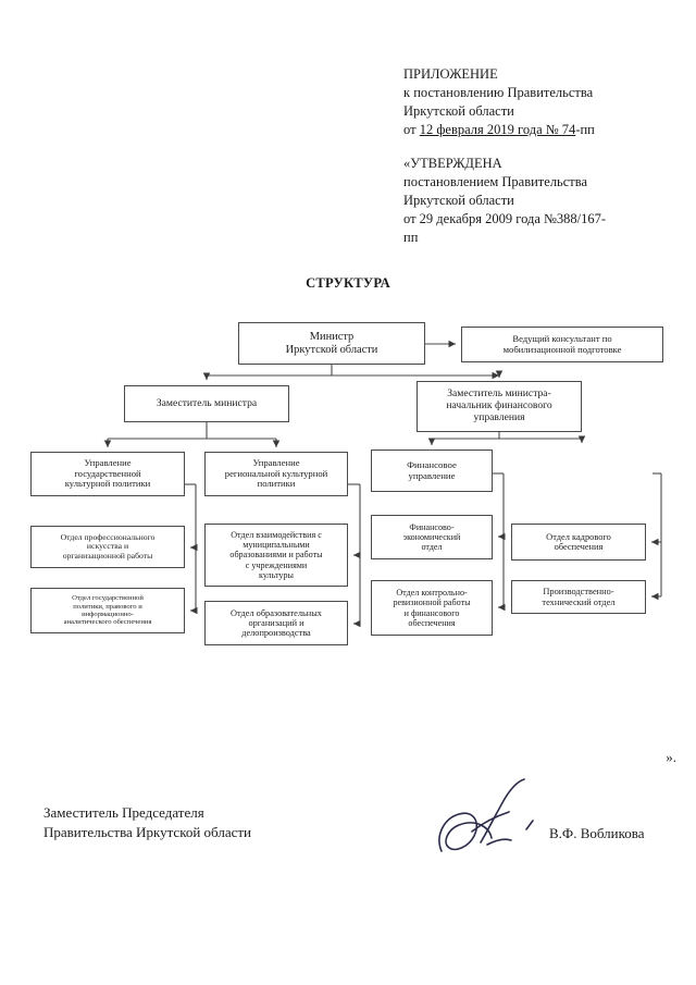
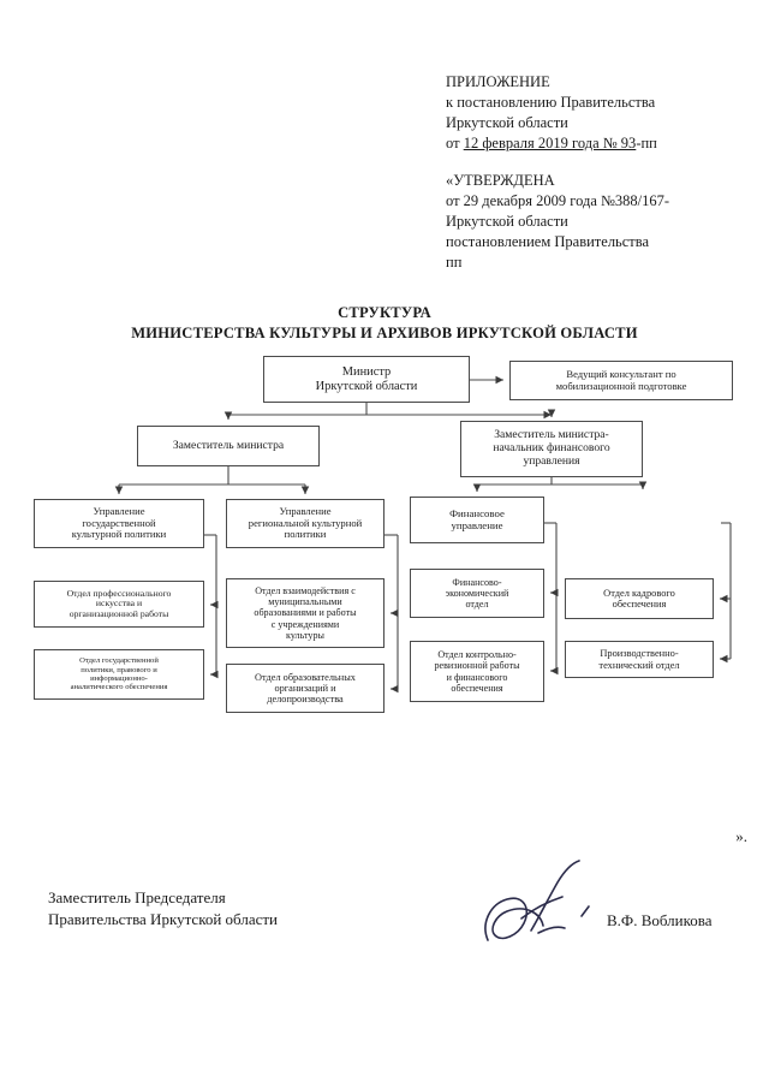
  ПРИЛОЖЕНИЕ
  к постановлению Правительства
  Иркутской области
- от 12 февраля 2019 года № 74-пп
+ от 12 февраля 2019 года № 93-пп
  «УТВЕРЖДЕНА
- постановлением Правительства
+ от 29 декабря 2009 года №388/167-
  Иркутской области
- от 29 декабря 2009 года №388/167-
+ постановлением Правительства
  пп
  СТРУКТУРА
+ МИНИСТЕРСТВА КУЛЬТУРЫ И АРХИВОВ ИРКУТСКОЙ ОБЛАСТИ
  Министр
  Иркутской области
  Ведущий консультант по
  мобилизационной подготовке
  Заместитель министра
  Заместитель министра-
  начальник финансового
  управления
  Управление
  государственной
  культурной политики
  Управление
  региональной культурной
  политики
  Финансовое
  управление
  Отдел профессионального
  искусства и
  организационной работы
  Отдел взаимодействия с
  муниципальными
  образованиями и работы
  с учреждениями
  культуры
  Отдел образовательных
  организаций и
  делопроизводства
  Финансово-
  экономический
  отдел
  Отдел контрольно-
  ревизионной работы
  и финансового
  обеспечения
  Отдел кадрового
  обеспечения
  Производственно-
  технический отдел
  ».
  Заместитель Председателя
  Правительства Иркутской области
  В.Ф. Вобликова
